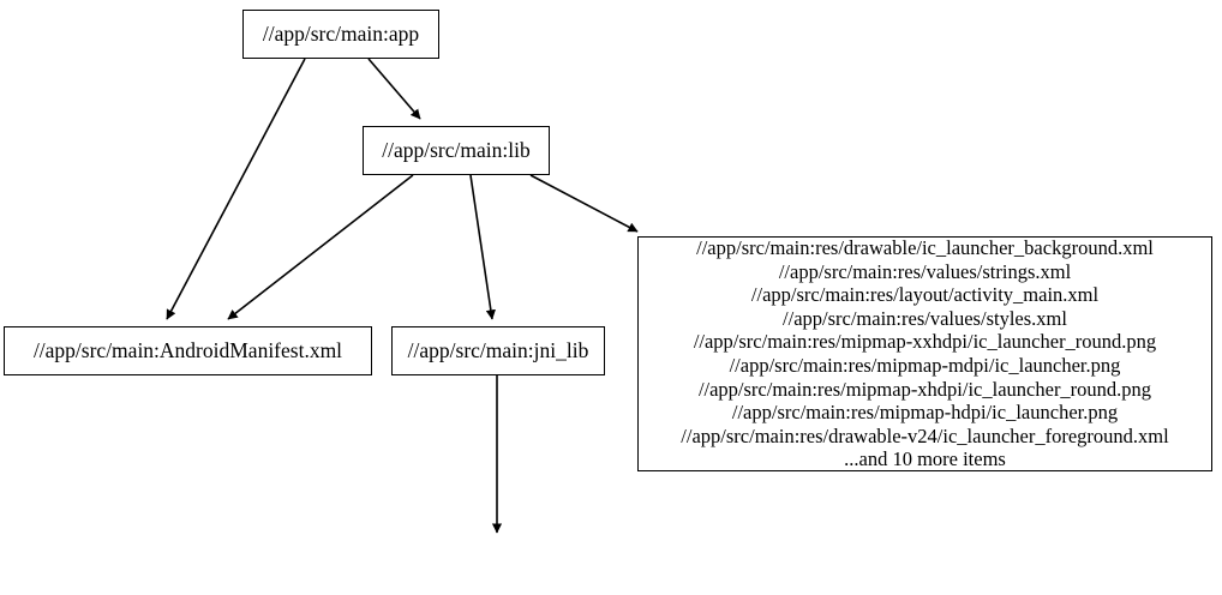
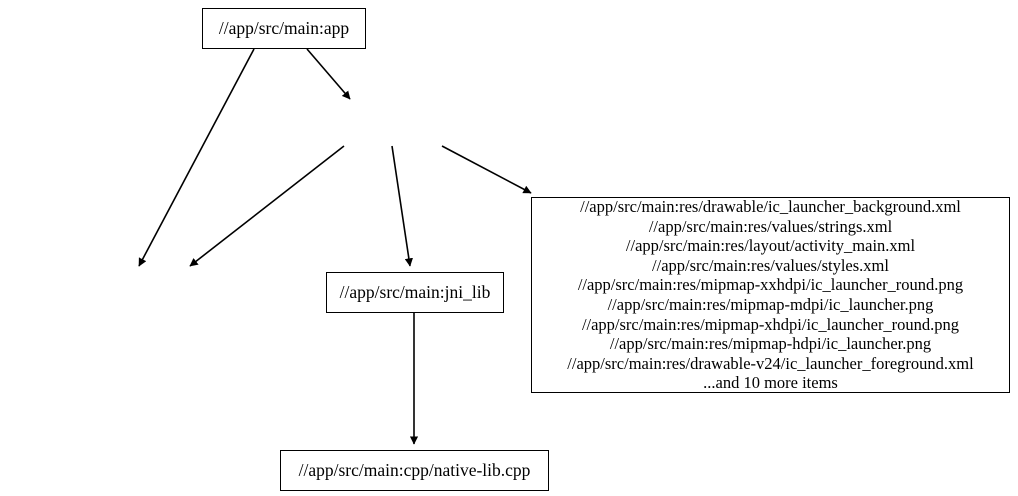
  //app/src/main:app
- //app/src/main:lib
- //app/src/main:AndroidManifest.xml
  //app/src/main:jni_lib
+ //app/src/main:cpp/native-lib.cpp
  //app/src/main:res/drawable/ic_launcher_background.xml
  //app/src/main:res/values/strings.xml
  //app/src/main:res/layout/activity_main.xml
  //app/src/main:res/values/styles.xml
  //app/src/main:res/mipmap-xxhdpi/ic_launcher_round.png
  //app/src/main:res/mipmap-mdpi/ic_launcher.png
  //app/src/main:res/mipmap-xhdpi/ic_launcher_round.png
  //app/src/main:res/mipmap-hdpi/ic_launcher.png
  //app/src/main:res/drawable-v24/ic_launcher_foreground.xml
  ...and 10 more items
